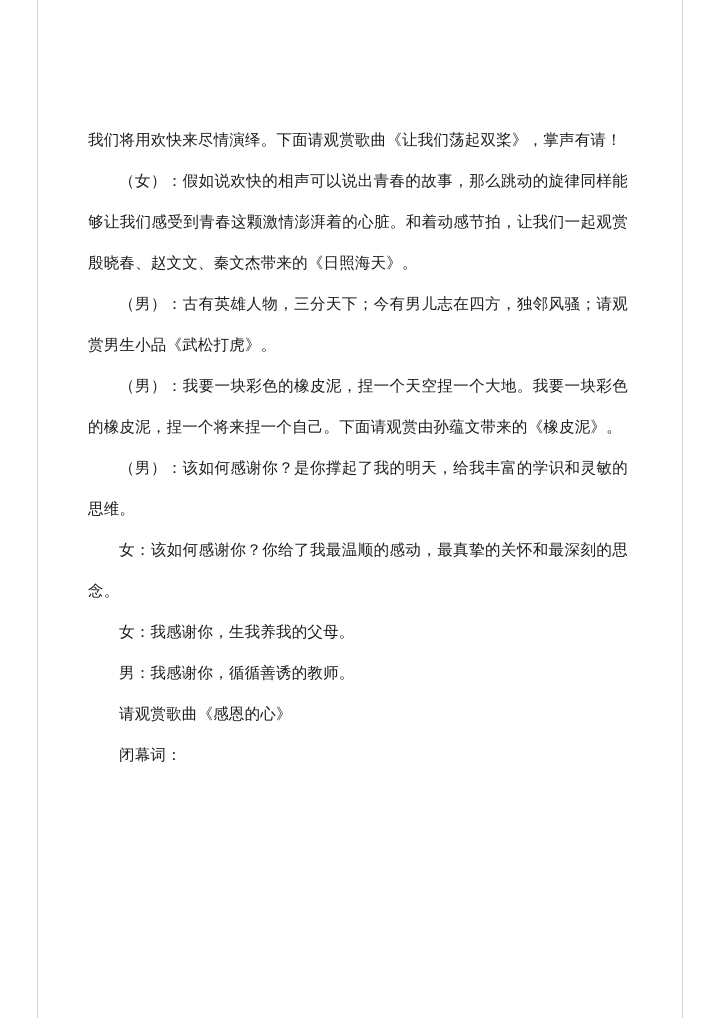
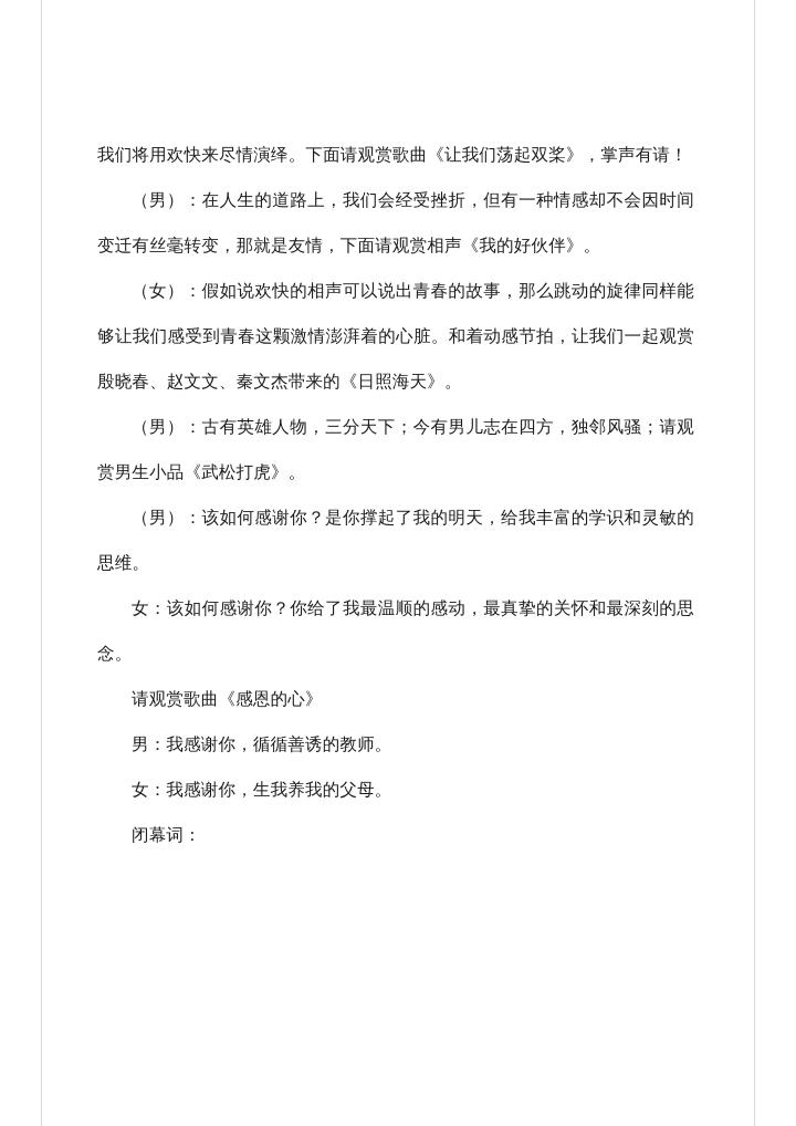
  我们将用欢快来尽情演绎。下面请观赏歌曲《让我们荡起双桨》，掌声有请！
+ （男）：在人生的道路上，我们会经受挫折，但有一种情感却不会因时间变迁有丝毫转变，那就是友情，下面请观赏相声《我的好伙伴》。
  （女）：假如说欢快的相声可以说出青春的故事，那么跳动的旋律同样能够让我们感受到青春这颗激情澎湃着的心脏。和着动感节拍，让我们一起观赏殷晓春、赵文文、秦文杰带来的《日照海天》。
  （男）：古有英雄人物，三分天下；今有男儿志在四方，独邻风骚；请观赏男生小品《武松打虎》。
- （男）：我要一块彩色的橡皮泥，捏一个天空捏一个大地。我要一块彩色的橡皮泥，捏一个将来捏一个自己。下面请观赏由孙蕴文带来的《橡皮泥》。
  （男）：该如何感谢你？是你撑起了我的明天，给我丰富的学识和灵敏的思维。
  女：该如何感谢你？你给了我最温顺的感动，最真挚的关怀和最深刻的思念。
- 女：我感谢你，生我养我的父母。
+ 请观赏歌曲《感恩的心》
  男：我感谢你，循循善诱的教师。
- 请观赏歌曲《感恩的心》
+ 女：我感谢你，生我养我的父母。
  闭幕词：
